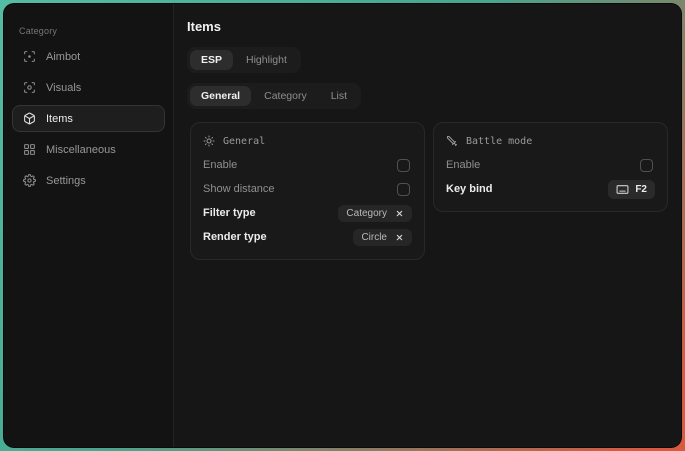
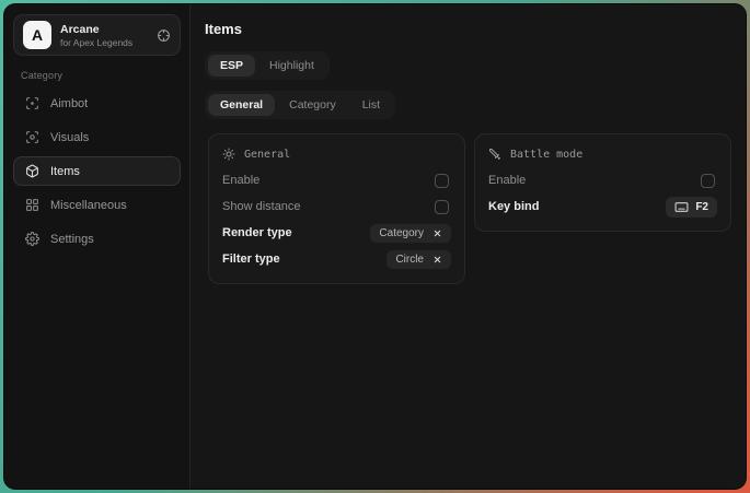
+ A
+ Arcane
+ for Apex Legends
  Category
  Aimbot
  Visuals
  Items
  Miscellaneous
  Settings
  Items
  ESP
  Highlight
  General
  Category
  List
  General
  Enable
  Show distance
- Filter type
+ Render type
  Category
- Render type
+ Filter type
  Circle
  Battle mode
  Enable
  Key bind
  F2
